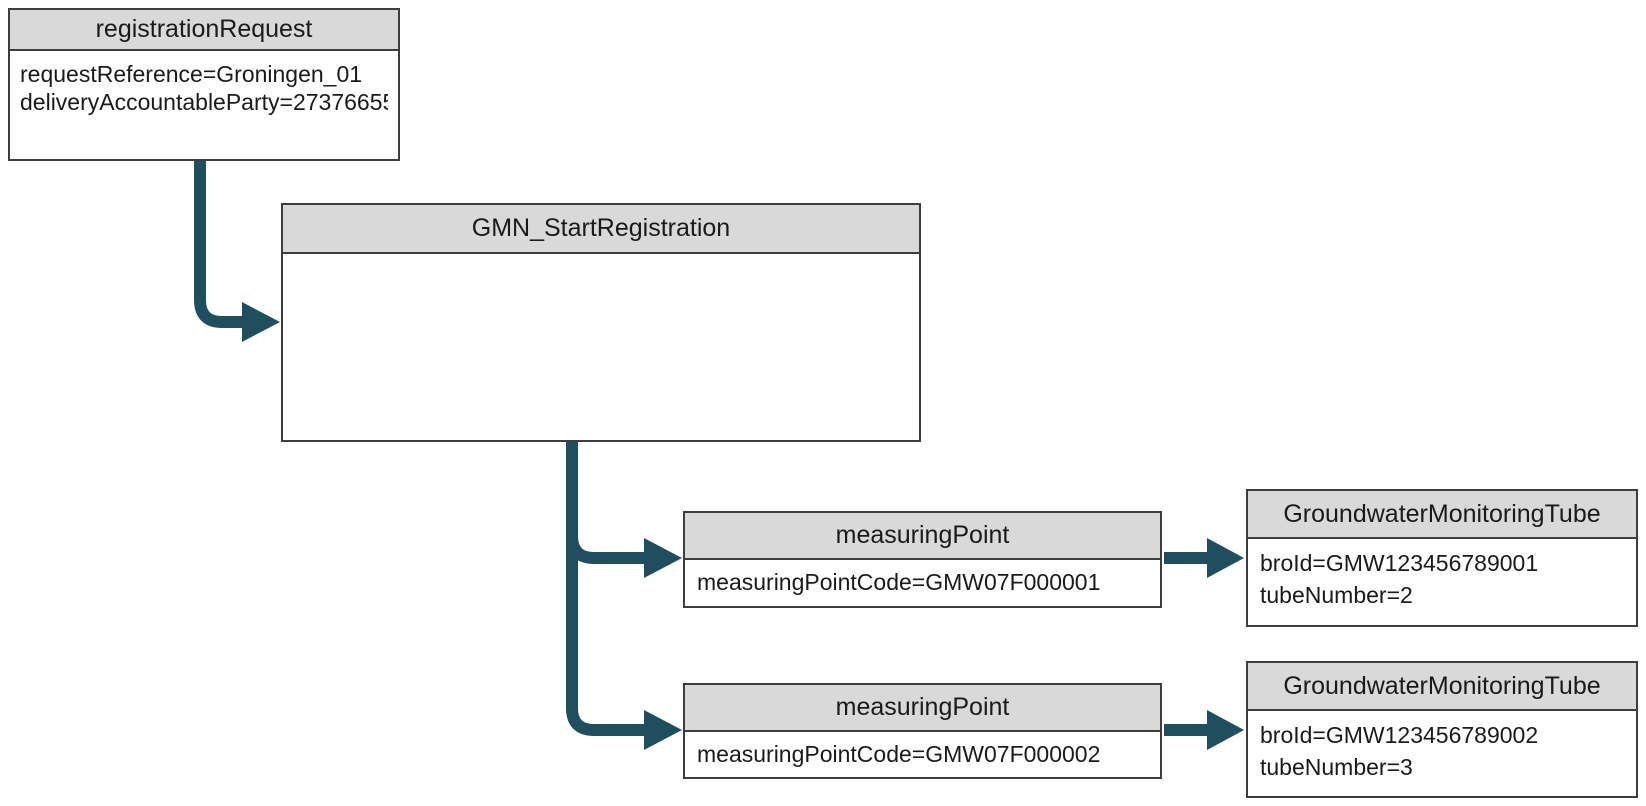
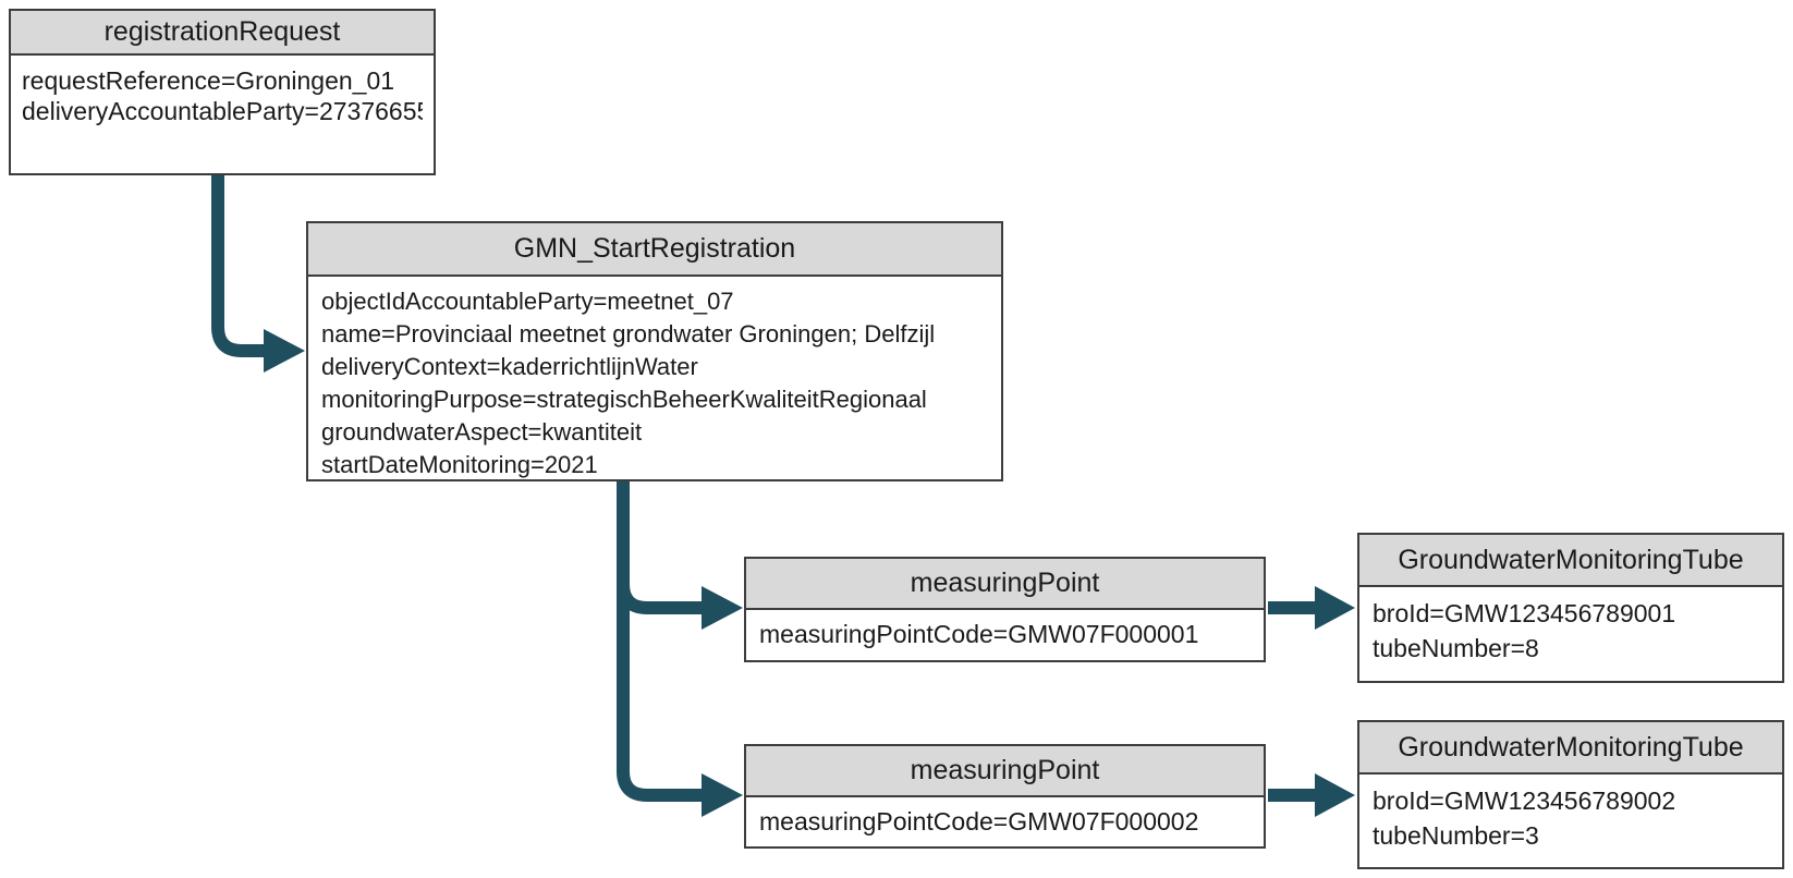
  registrationRequest
  requestReference=Groningen_01
  deliveryAccountableParty=2737665
  GMN_StartRegistration
+ objectIdAccountableParty=meetnet_07
+ name=Provinciaal meetnet grondwater Groningen; Delfzijl
+ deliveryContext=kaderrichtlijnWater
+ monitoringPurpose=strategischBeheerKwaliteitRegionaal
+ groundwaterAspect=kwantiteit
+ startDateMonitoring=2021
  measuringPoint
  measuringPointCode=GMW07F000001
  GroundwaterMonitoringTube
  broId=GMW123456789001
- tubeNumber=2
+ tubeNumber=8
  measuringPoint
  measuringPointCode=GMW07F000002
  GroundwaterMonitoringTube
  broId=GMW123456789002
  tubeNumber=3
